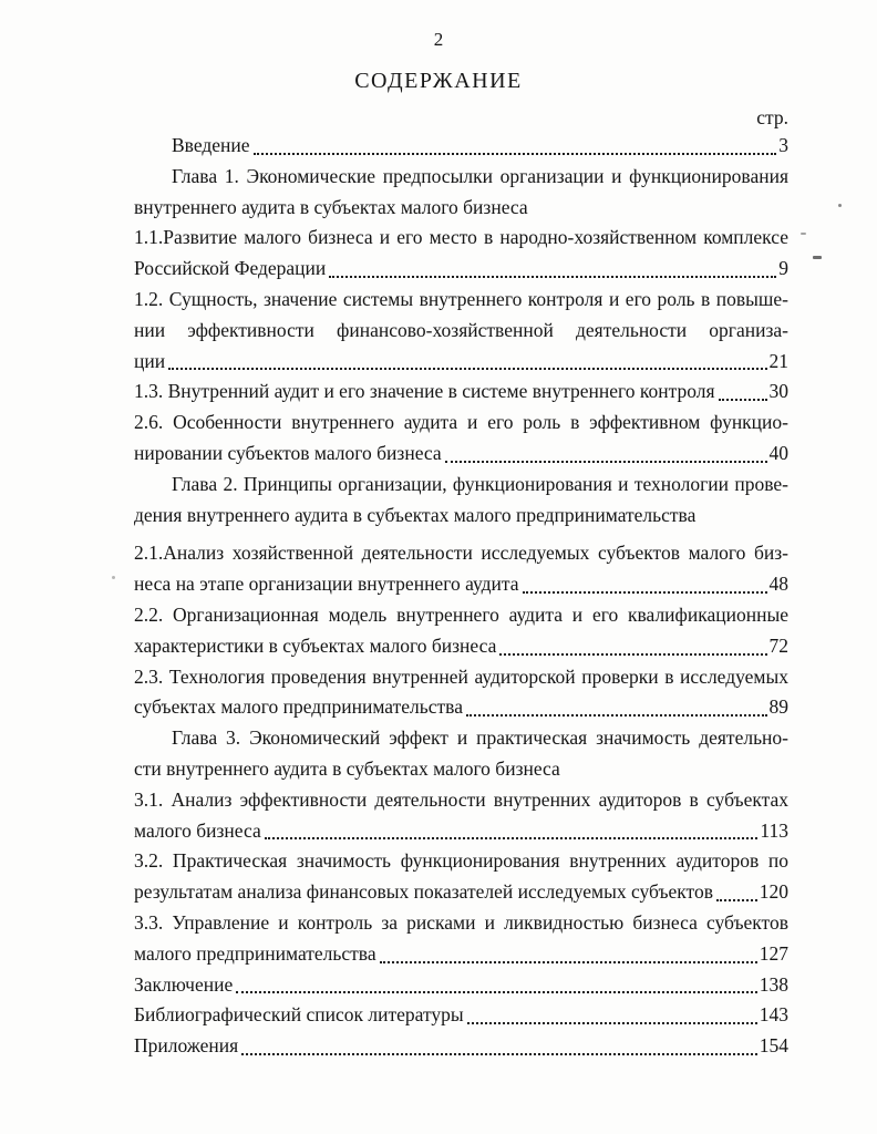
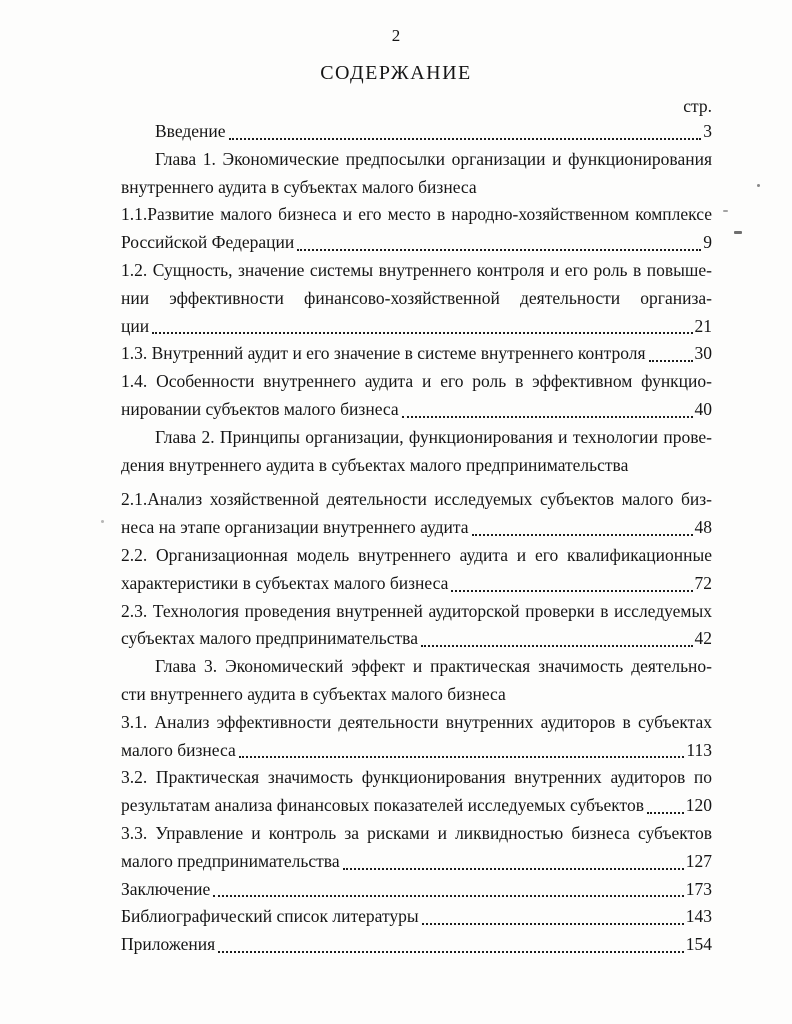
  2
  СОДЕРЖАНИЕ
  стр.
  Введение
  3
  Глава 1. Экономические предпосылки организации и функционирования
  внутреннего аудита в субъектах малого бизнеса
  1.1.Развитие малого бизнеса и его место в народно-хозяйственном комплексе
  Российской Федерации
  9
  1.2. Сущность, значение системы внутреннего контроля и его роль в повыше-
  нии эффективности финансово-хозяйственной деятельности организа-
  ции
  21
  1.3. Внутренний аудит и его значение в системе внутреннего контроля
  30
- 2.6. Особенности внутреннего аудита и его роль в эффективном функцио-
+ 1.4. Особенности внутреннего аудита и его роль в эффективном функцио-
  нировании субъектов малого бизнеса
  40
  Глава 2. Принципы организации, функционирования и технологии прове-
  дения внутреннего аудита в субъектах малого предпринимательства
  2.1.Анализ хозяйственной деятельности исследуемых субъектов малого биз-
  неса на этапе организации внутреннего аудита
  48
  2.2. Организационная модель внутреннего аудита и его квалификационные
  характеристики в субъектах малого бизнеса
  72
  2.3. Технология проведения внутренней аудиторской проверки в исследуемых
  субъектах малого предпринимательства
- 89
+ 42
  Глава 3. Экономический эффект и практическая значимость деятельно-
  сти внутреннего аудита в субъектах малого бизнеса
  3.1. Анализ эффективности деятельности внутренних аудиторов в субъектах
  малого бизнеса
  113
  3.2. Практическая значимость функционирования внутренних аудиторов по
  результатам анализа финансовых показателей исследуемых субъектов
  120
  3.3. Управление и контроль за рисками и ликвидностью бизнеса субъектов
  малого предпринимательства
  127
  Заключение
- 138
+ 173
  Библиографический список литературы
  143
  Приложения
  154
